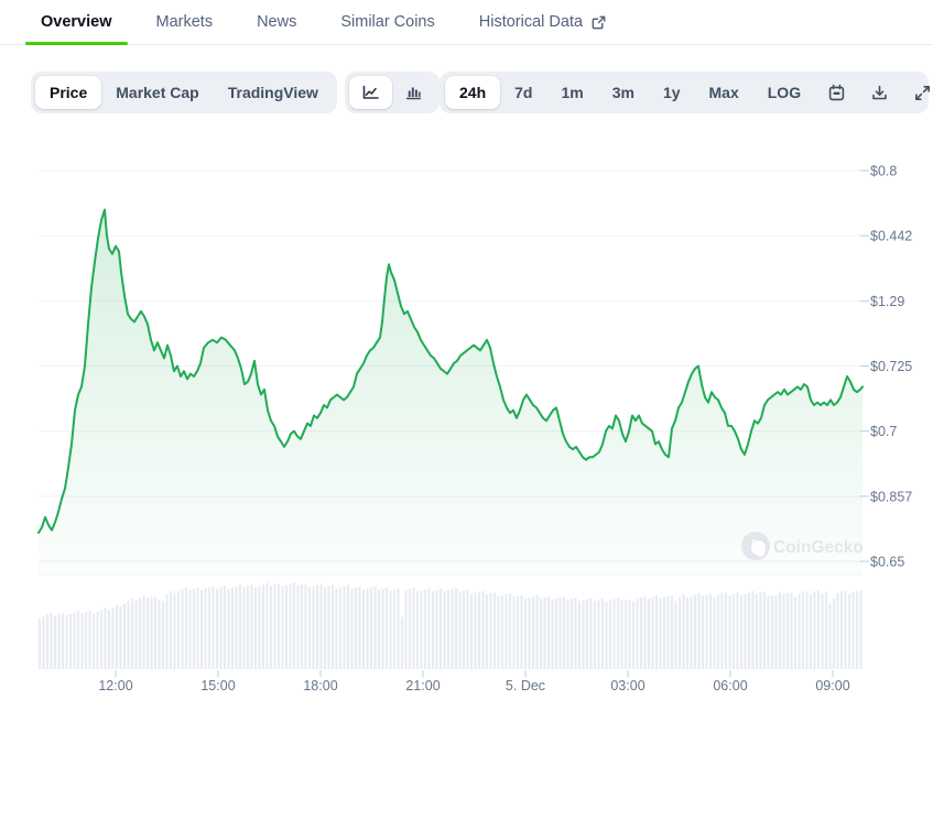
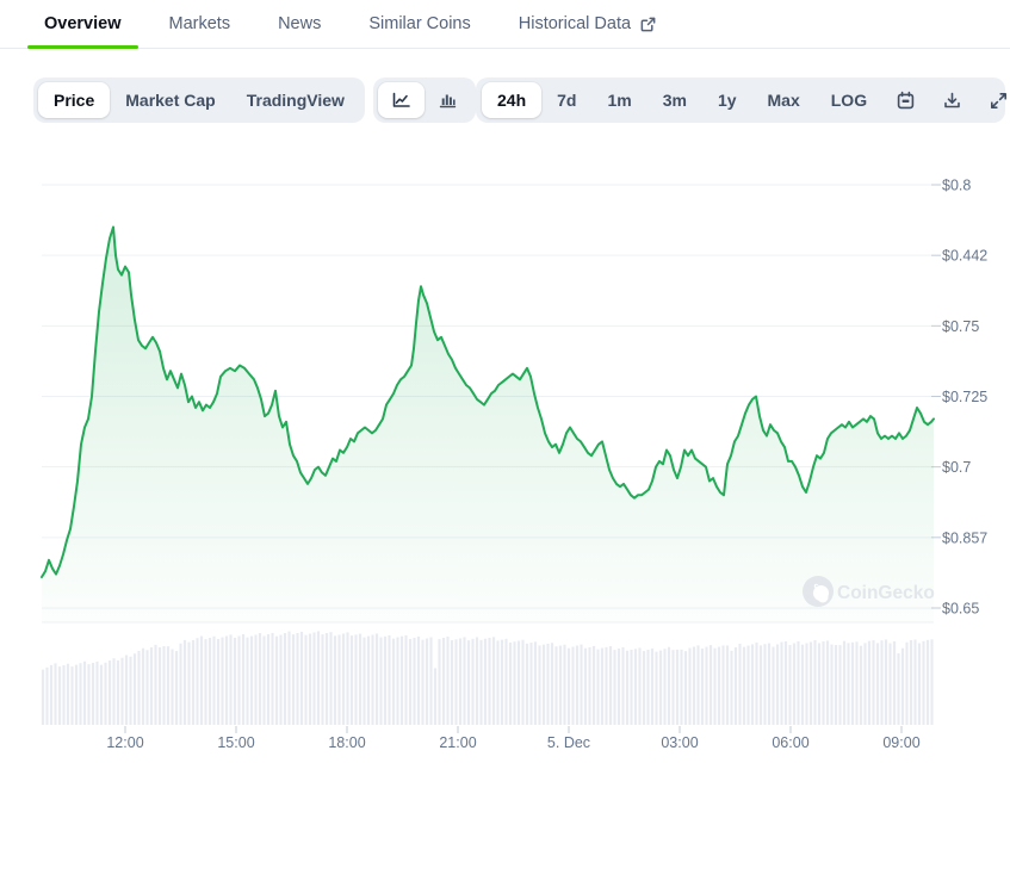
  Overview
  Markets
  News
  Similar Coins
  Historical Data
  Price
  Market Cap
  TradingView
  24h
  7d
  1m
  3m
  1y
  Max
  LOG
  $0.8
  $0.442
- $1.29
+ $0.75
  $0.725
  $0.7
  $0.857
  $0.65
  12:00
  15:00
  18:00
  21:00
  5. Dec
  03:00
  06:00
  09:00
  CoinGecko
